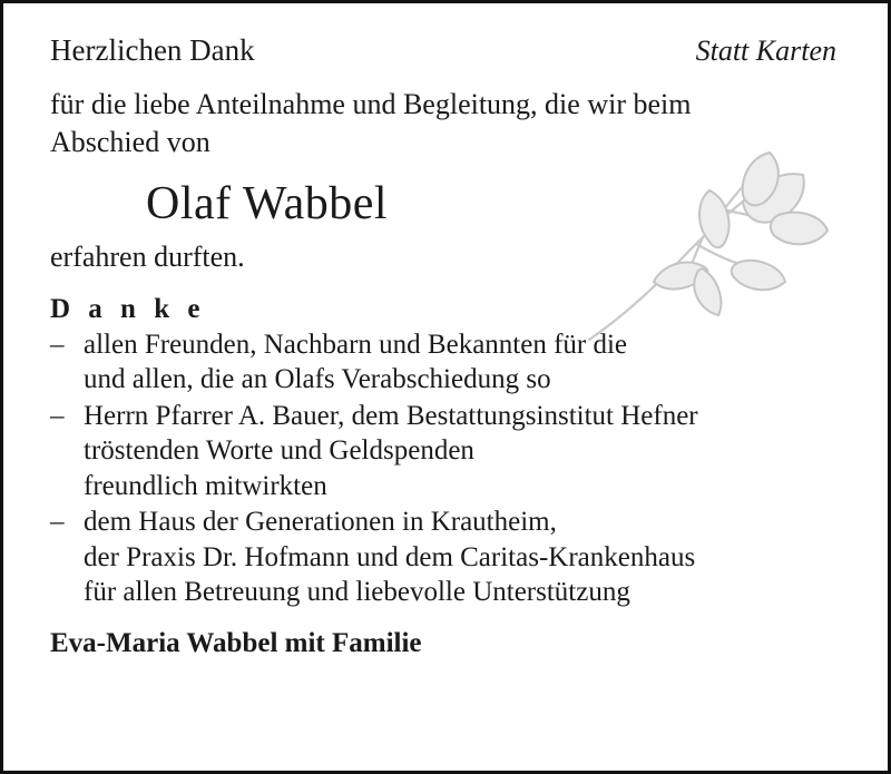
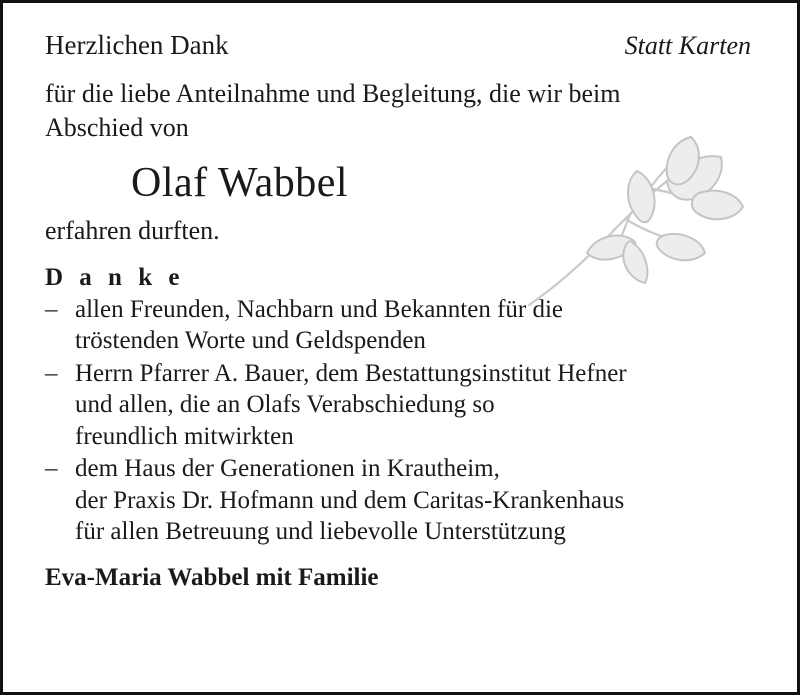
  Herzlichen Dank
  Statt Karten
  für die liebe Anteilnahme und Begleitung, die wir beim
  Abschied von
  Olaf Wabbel
  erfahren durften.
  D a n k e
  –
  allen Freunden, Nachbarn und Bekannten für die
- und allen, die an Olafs Verabschiedung so
+ tröstenden Worte und Geldspenden
  –
  Herrn Pfarrer A. Bauer, dem Bestattungsinstitut Hefner
- tröstenden Worte und Geldspenden
+ und allen, die an Olafs Verabschiedung so
  freundlich mitwirkten
  –
  dem Haus der Generationen in Krautheim,
  der Praxis Dr. Hofmann und dem Caritas-Krankenhaus
  für allen Betreuung und liebevolle Unterstützung
  Eva-Maria Wabbel mit Familie
